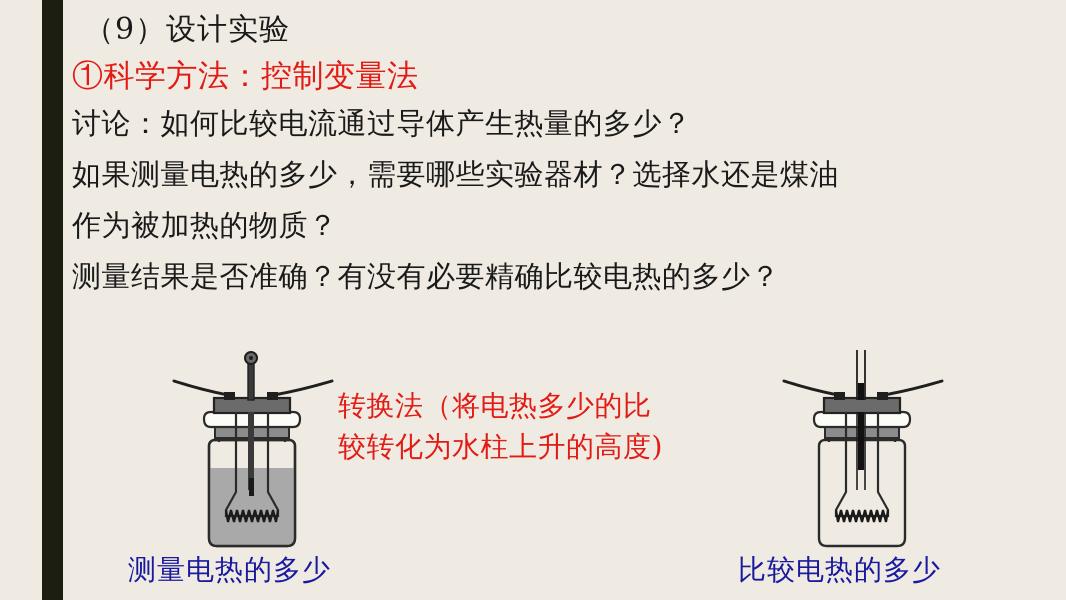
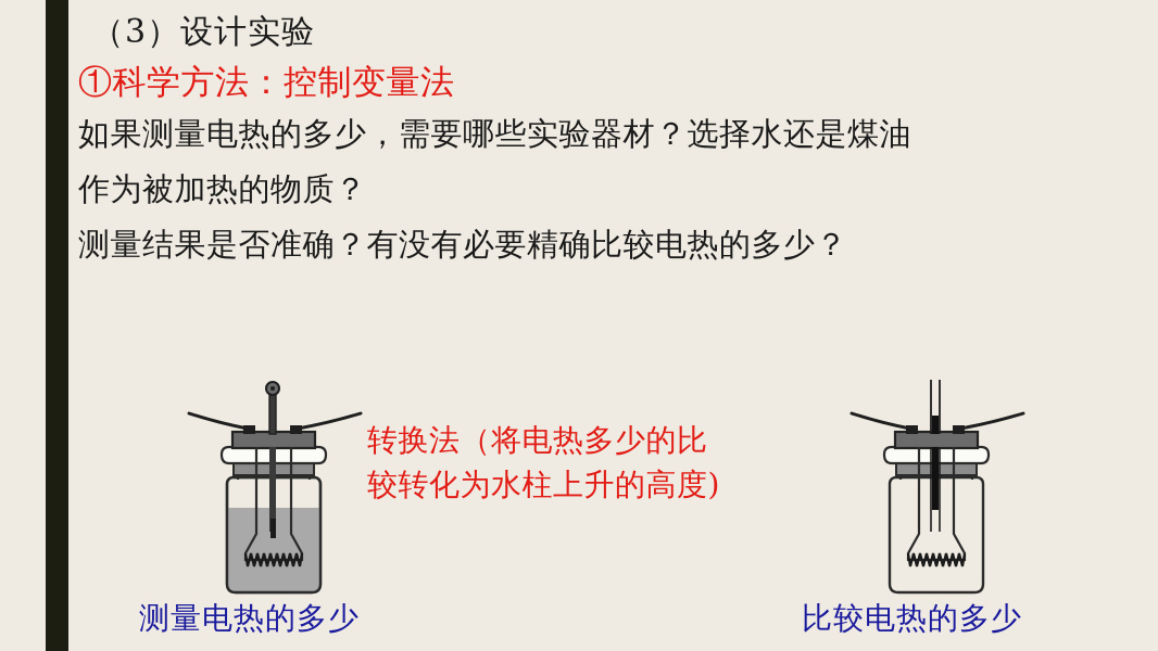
- （9）设计实验
+ （3）设计实验
  ①科学方法：控制变量法
- 讨论：如何比较电流通过导体产生热量的多少？
  如果测量电热的多少，需要哪些实验器材？选择水还是煤油
  作为被加热的物质？
  测量结果是否准确？有没有必要精确比较电热的多少？
  转换法（将电热多少的比
  较转化为水柱上升的高度)
  测量电热的多少
  比较电热的多少
